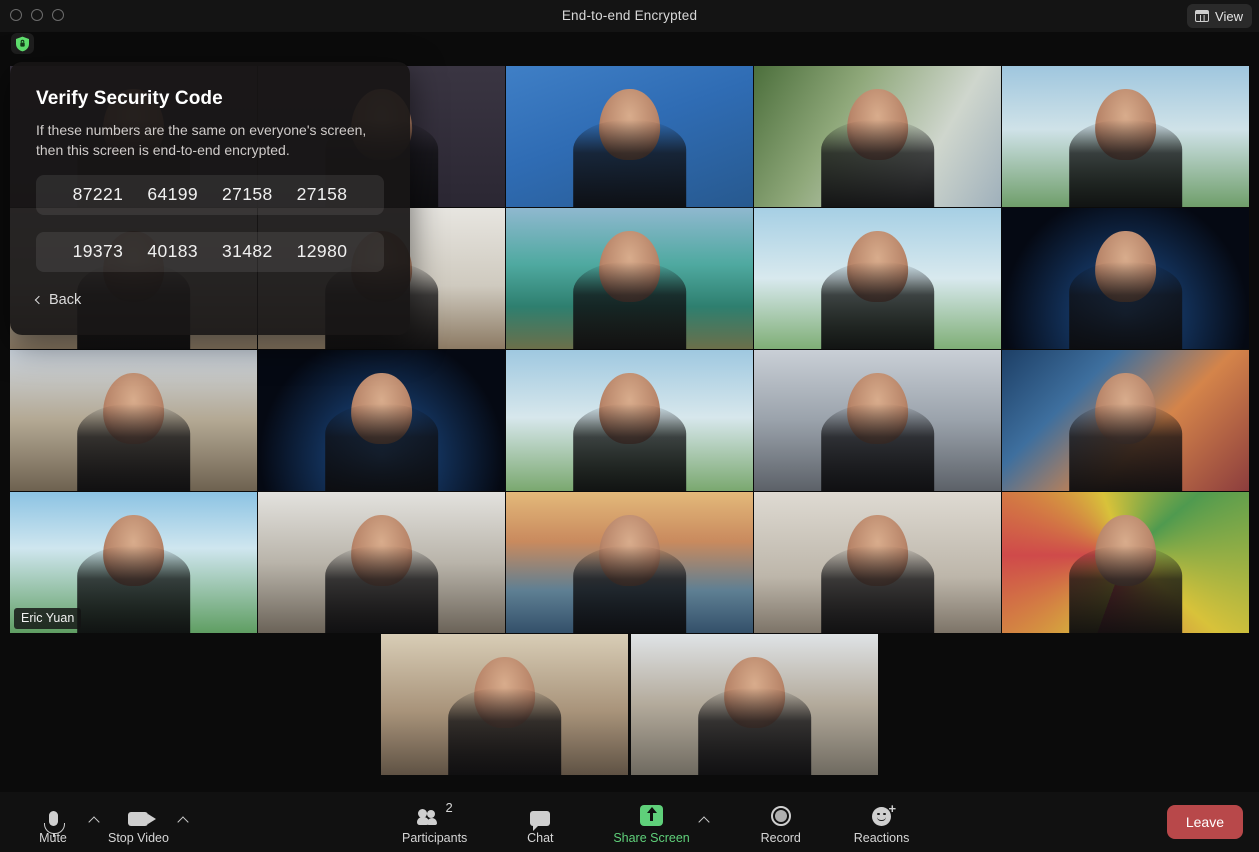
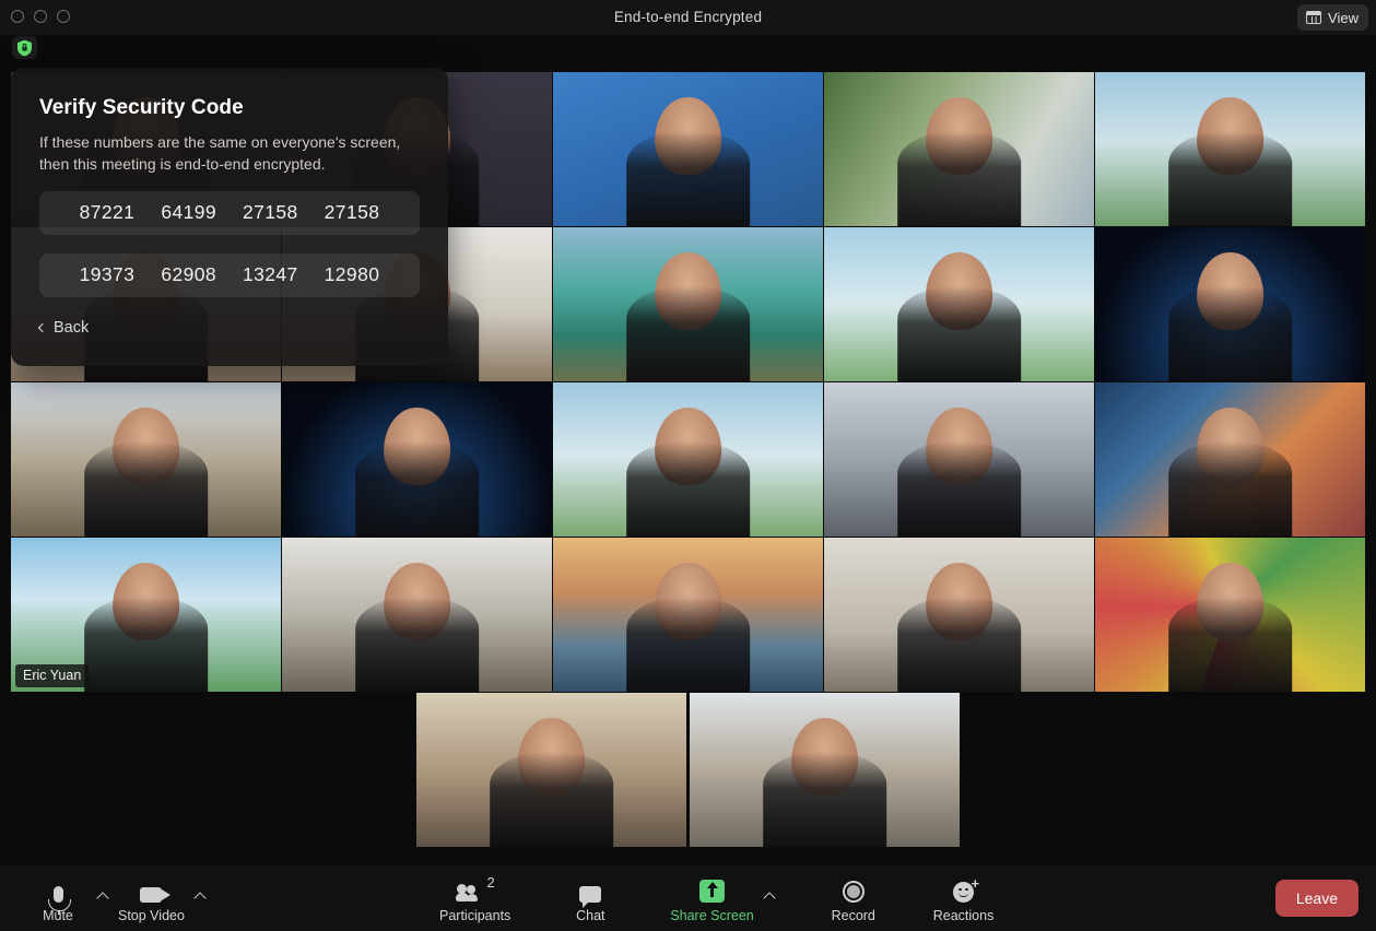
  End-to-end Encrypted
  View
  Eric Yuan
  Verify Security Code
- If these numbers are the same on everyone's screen, then this screen is end-to-end encrypted.
+ If these numbers are the same on everyone's screen, then this meeting is end-to-end encrypted.
  87221
  64199
  27158
  27158
  19373
- 40183
+ 62908
- 31482
+ 13247
  12980
  Back
  Mute
  Stop Video
  2
  Participants
  Chat
  Share Screen
  Record
  +
  Reactions
  Leave
